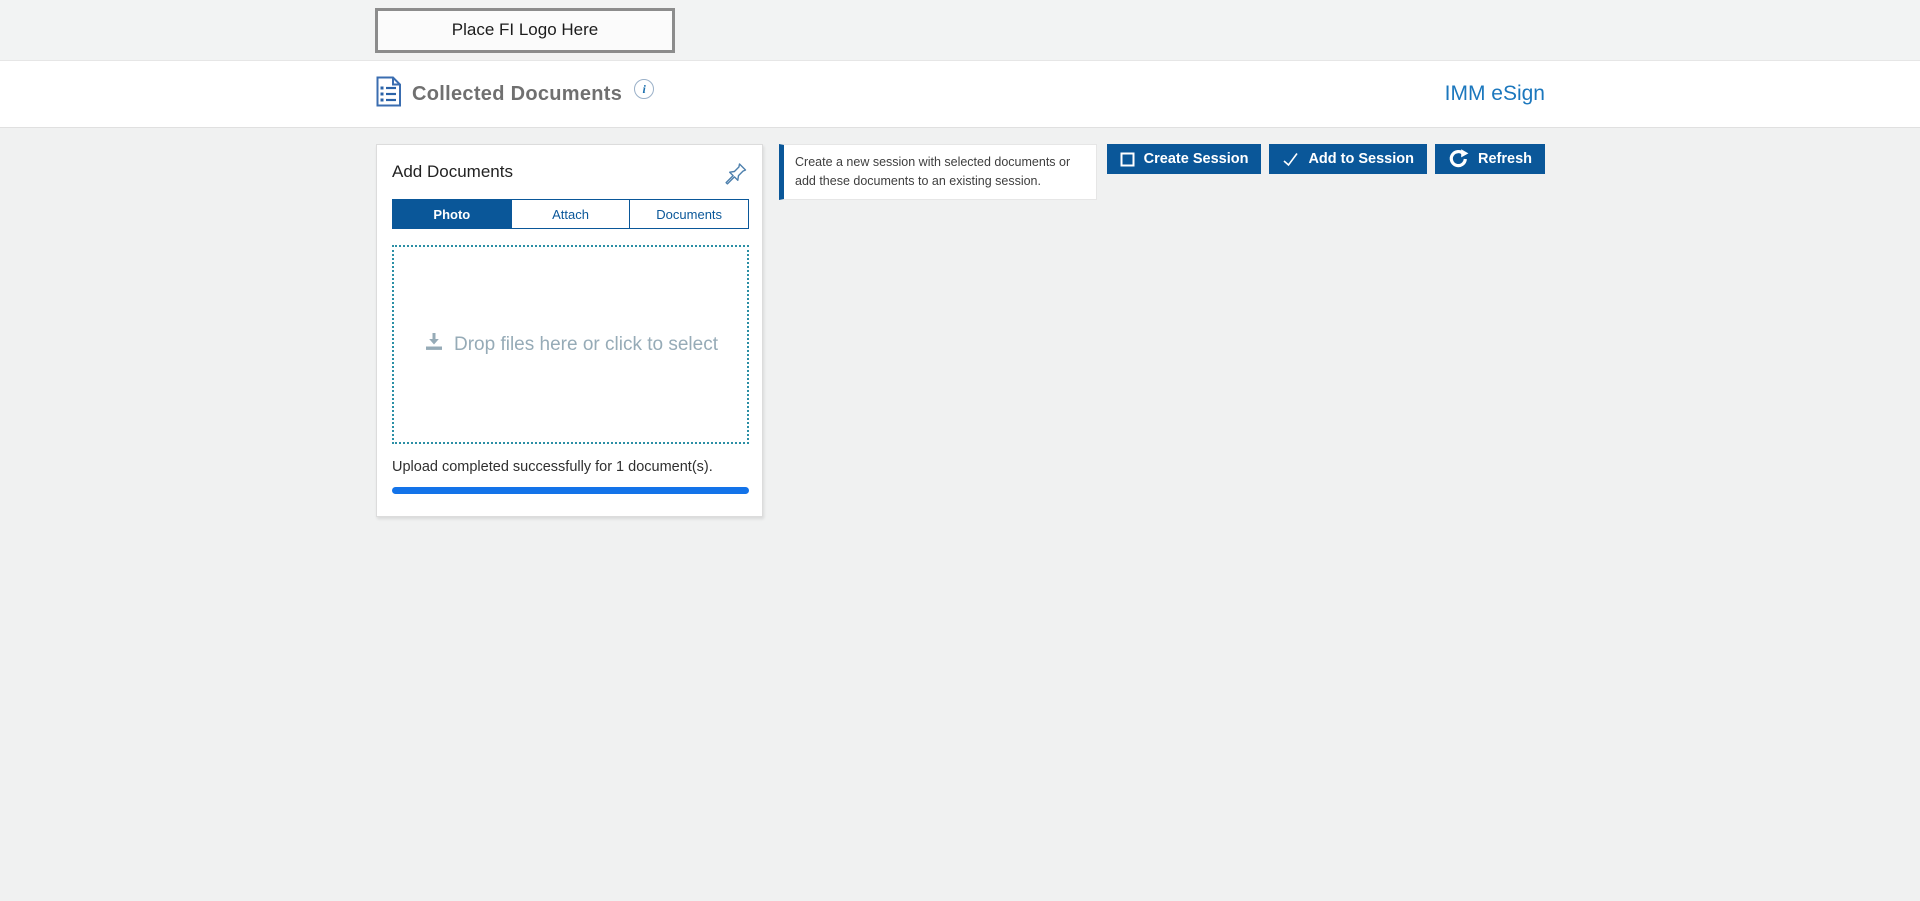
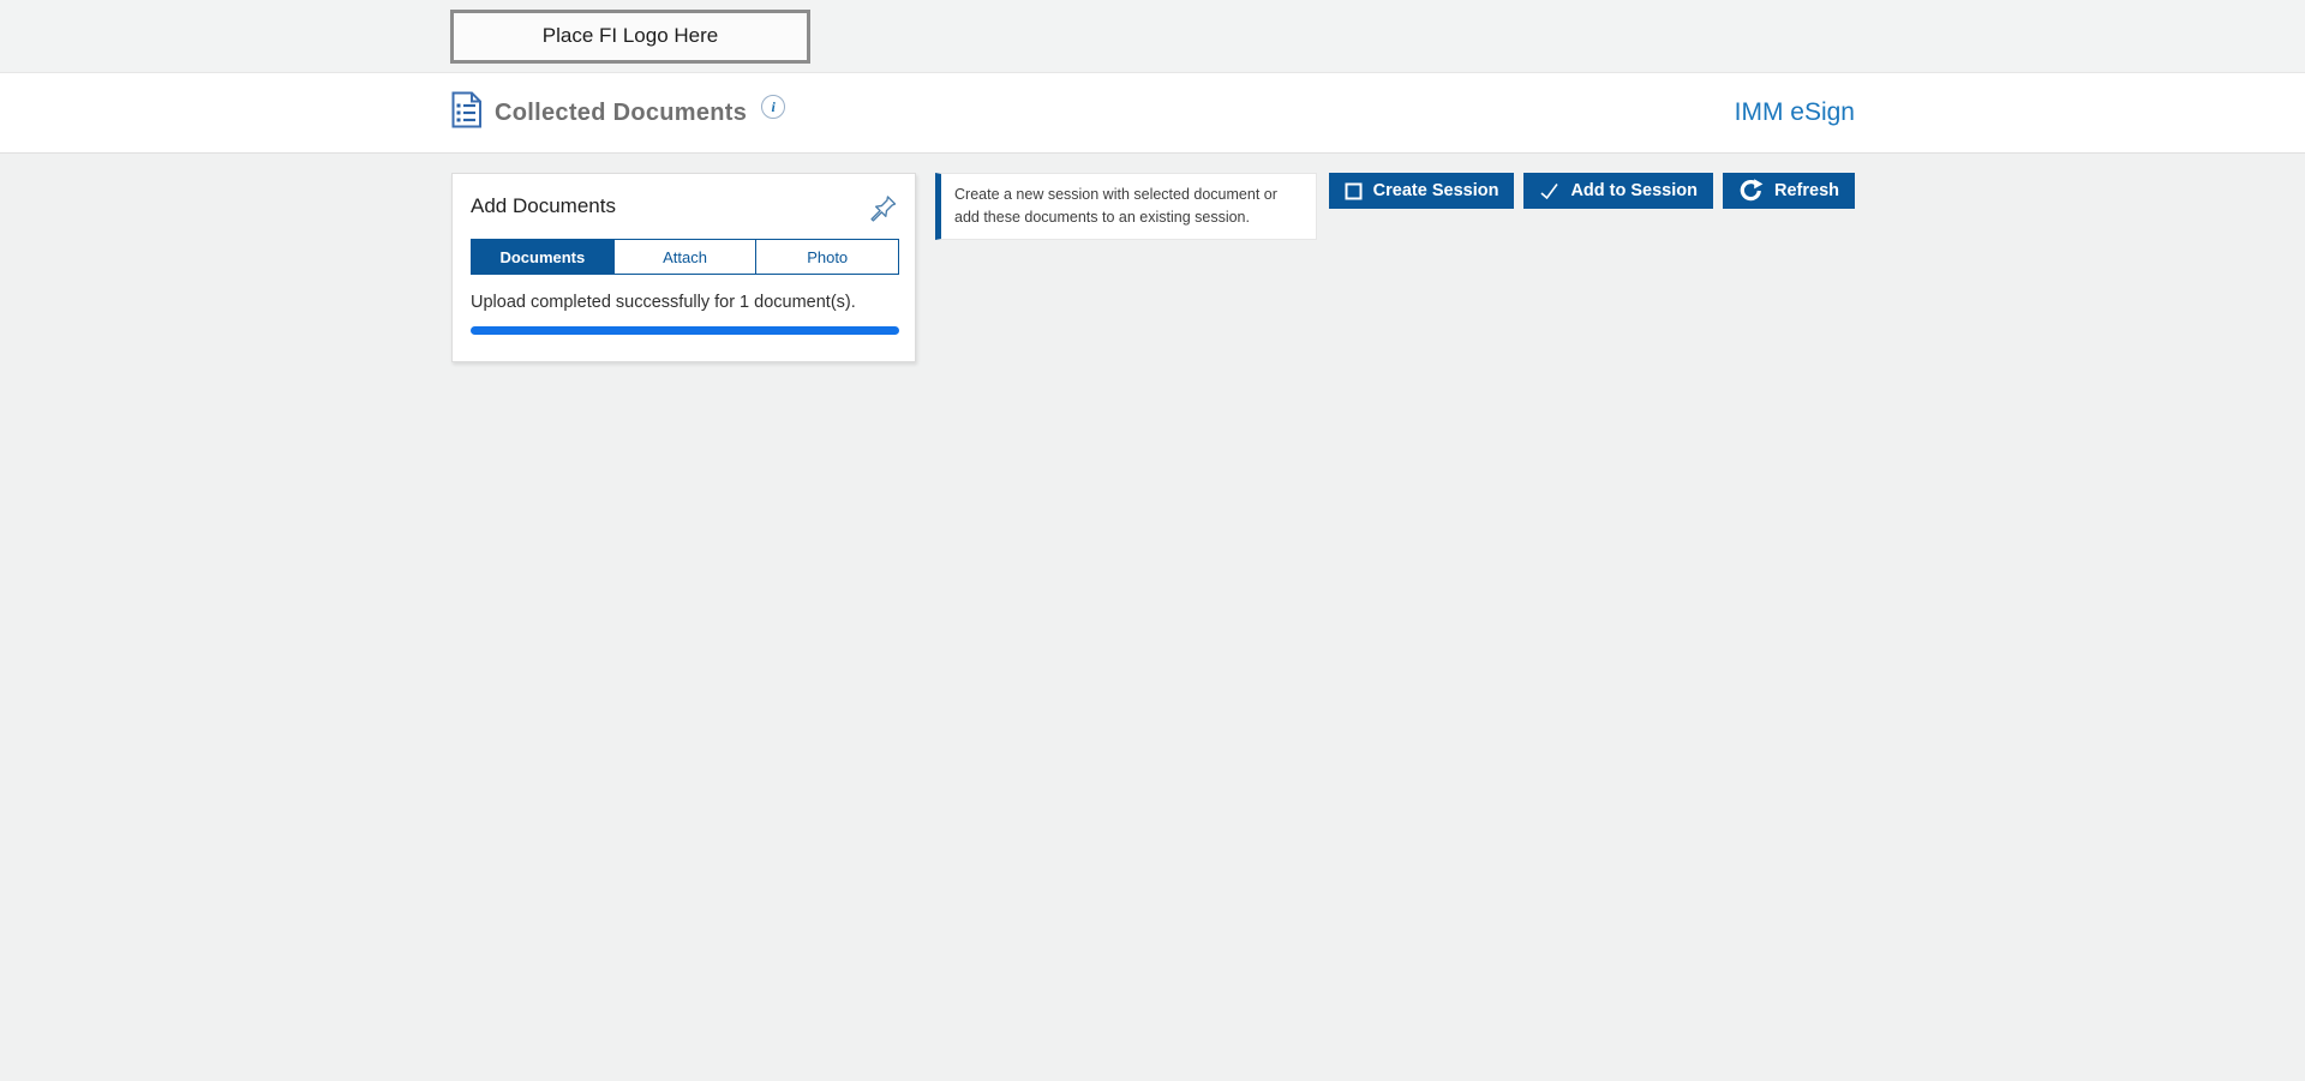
  Place FI Logo Here
  Collected Documents
  i
  IMM eSign
  Add Documents
- Photo
+ Documents
  Attach
- Documents
+ Photo
- Drop files here or click to select
  Upload completed successfully for 1 document(s).
- Create a new session with selected documents or add these documents to an existing session.
+ Create a new session with selected document or add these documents to an existing session.
  Create Session
  Add to Session
  Refresh
